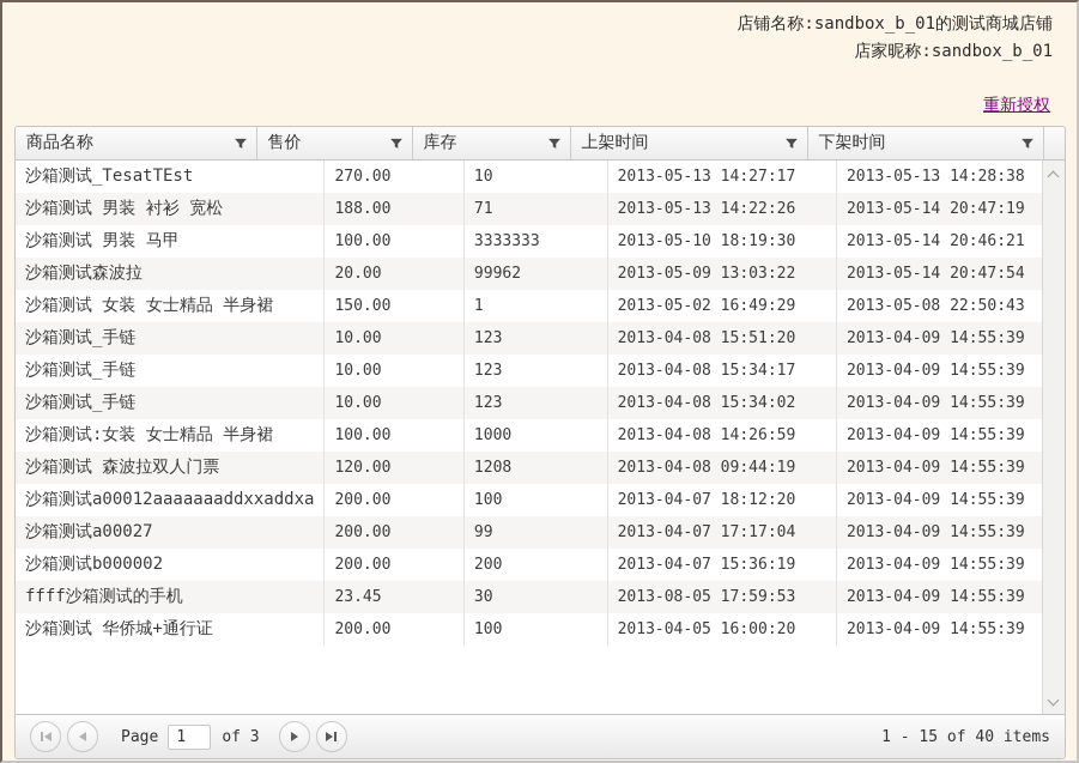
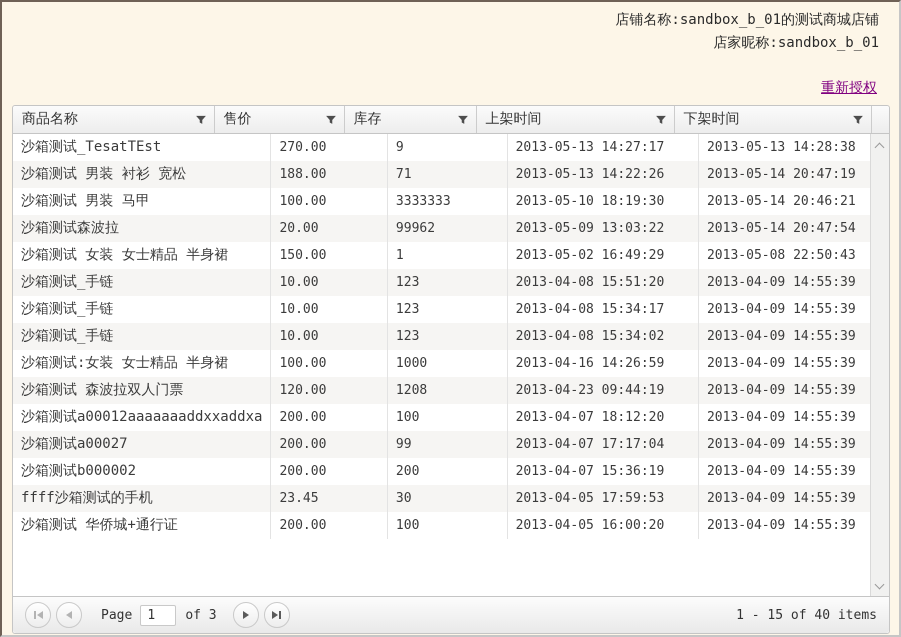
  店铺名称:sandbox_b_01的测试商城店铺
  店家昵称:sandbox_b_01
  重新授权
  商品名称	售价	库存	上架时间	下架时间
- 沙箱测试_TesatTEst	270.00	10	2013-05-13 14:27:17	2013-05-13 14:28:38
+ 沙箱测试_TesatTEst	270.00	9	2013-05-13 14:27:17	2013-05-13 14:28:38
  沙箱测试 男装 衬衫 宽松	188.00	71	2013-05-13 14:22:26	2013-05-14 20:47:19
  沙箱测试 男装 马甲	100.00	3333333	2013-05-10 18:19:30	2013-05-14 20:46:21
  沙箱测试森波拉	20.00	99962	2013-05-09 13:03:22	2013-05-14 20:47:54
  沙箱测试 女装 女士精品 半身裙	150.00	1	2013-05-02 16:49:29	2013-05-08 22:50:43
  沙箱测试_手链	10.00	123	2013-04-08 15:51:20	2013-04-09 14:55:39
  沙箱测试_手链	10.00	123	2013-04-08 15:34:17	2013-04-09 14:55:39
  沙箱测试_手链	10.00	123	2013-04-08 15:34:02	2013-04-09 14:55:39
- 沙箱测试:女装 女士精品 半身裙	100.00	1000	2013-04-08 14:26:59	2013-04-09 14:55:39
+ 沙箱测试:女装 女士精品 半身裙	100.00	1000	2013-04-16 14:26:59	2013-04-09 14:55:39
- 沙箱测试 森波拉双人门票	120.00	1208	2013-04-08 09:44:19	2013-04-09 14:55:39
+ 沙箱测试 森波拉双人门票	120.00	1208	2013-04-23 09:44:19	2013-04-09 14:55:39
  沙箱测试a00012aaaaaaaddxxaddxa	200.00	100	2013-04-07 18:12:20	2013-04-09 14:55:39
  沙箱测试a00027	200.00	99	2013-04-07 17:17:04	2013-04-09 14:55:39
  沙箱测试b000002	200.00	200	2013-04-07 15:36:19	2013-04-09 14:55:39
- ffff沙箱测试的手机	23.45	30	2013-08-05 17:59:53	2013-04-09 14:55:39
+ ffff沙箱测试的手机	23.45	30	2013-04-05 17:59:53	2013-04-09 14:55:39
  沙箱测试 华侨城+通行证	200.00	100	2013-04-05 16:00:20	2013-04-09 14:55:39
  Page
  1
  of 3
  1 - 15 of 40 items
